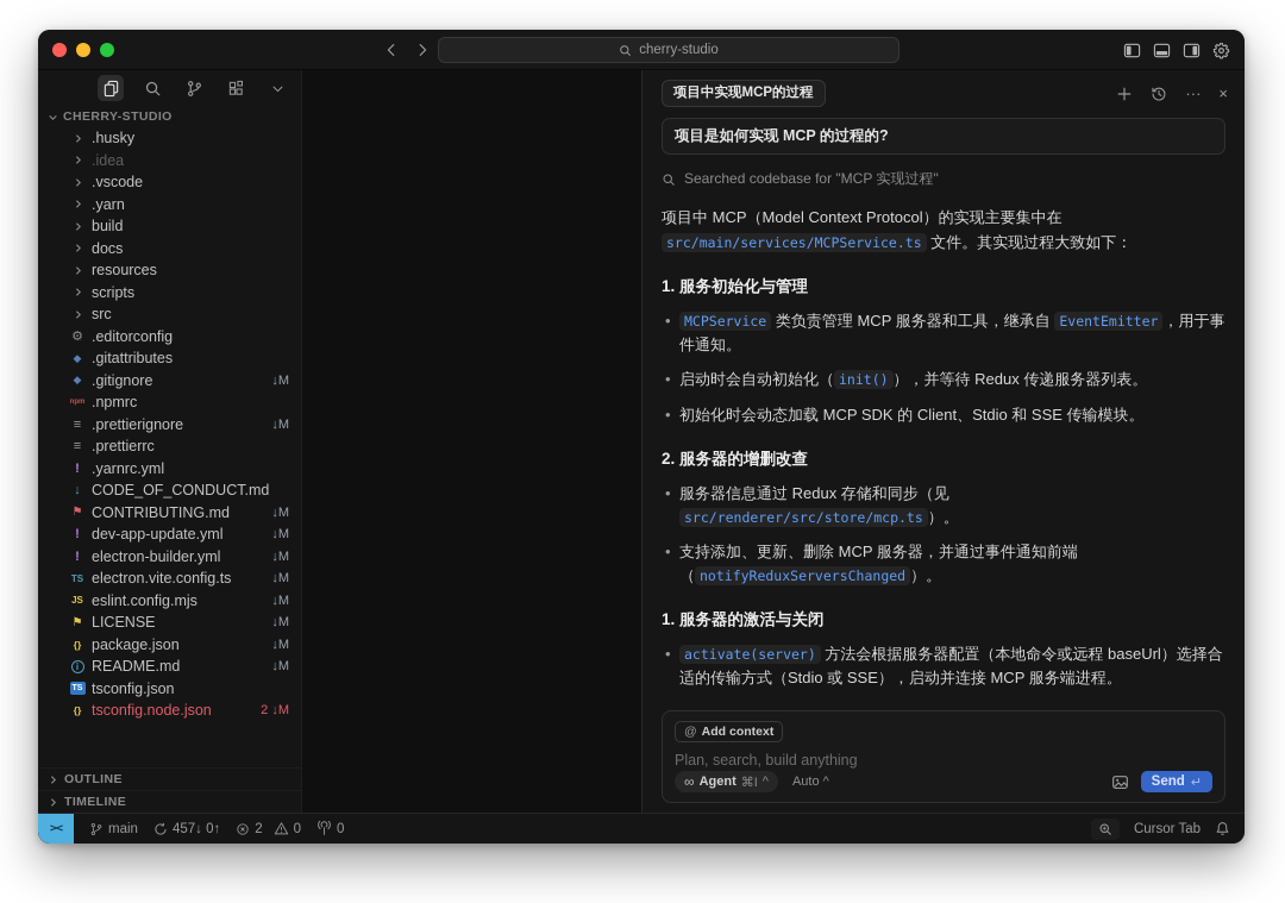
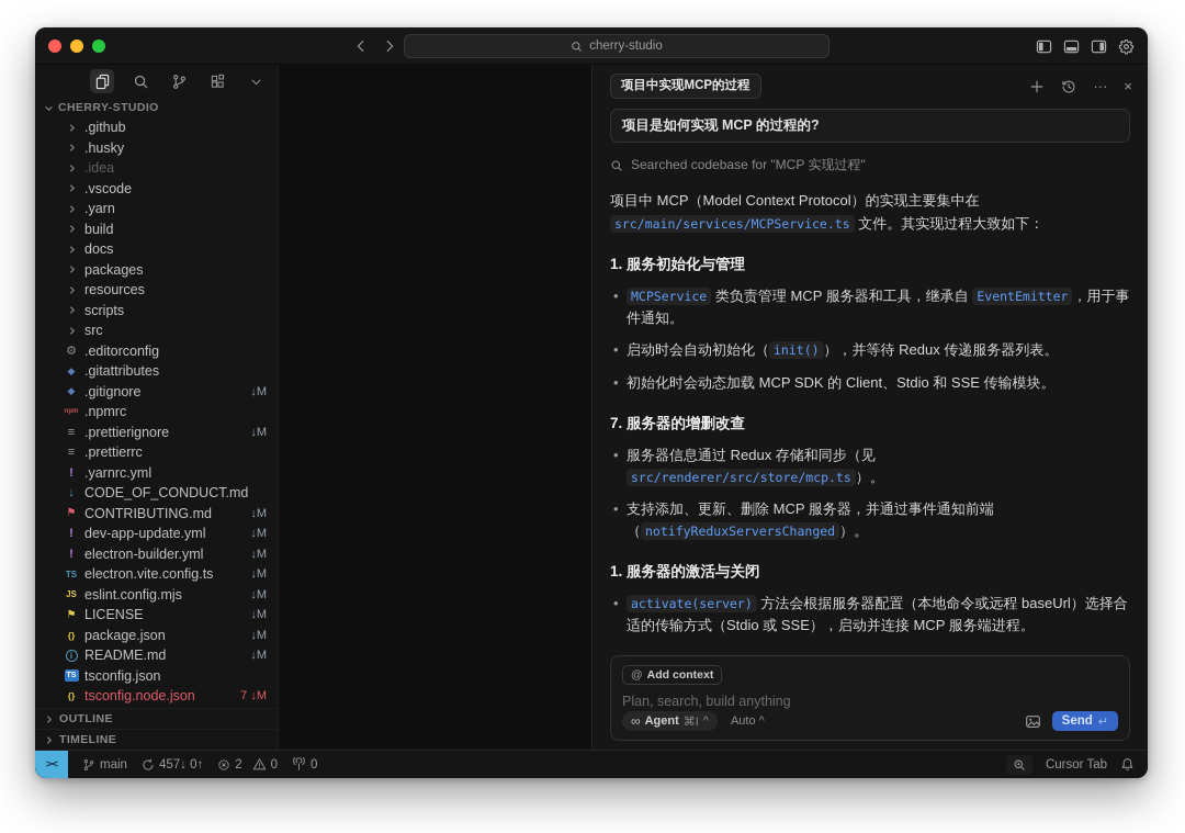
  cherry-studio
  CHERRY-STUDIO
+ .github
  .husky
  .idea
  .vscode
  .yarn
  build
  docs
+ packages
  resources
  scripts
  src
  ⚙
  .editorconfig
  ◆
  .gitattributes
  ◆
  .gitignore
  ↓M
  .npmrc
  ≡
  .prettierignore
  ↓M
  ≡
  .prettierrc
  !
  .yarnrc.yml
  ↓
  CODE_OF_CONDUCT.md
  ⚑
  CONTRIBUTING.md
  ↓M
  !
  dev-app-update.yml
  ↓M
  !
  electron-builder.yml
  ↓M
  TS
  electron.vite.config.ts
  ↓M
  JS
  eslint.config.mjs
  ↓M
  ⚑
  LICENSE
  ↓M
  {}
  package.json
  ↓M
  i
  README.md
  ↓M
  tsconfig.json
  {}
  tsconfig.node.json
- 2 ↓M
+ 7 ↓M
  OUTLINE
  TIMELINE
  项目中实现MCP的过程
  ···
  ×
  项目是如何实现 MCP 的过程的?
  Searched codebase for "MCP 实现过程"
  项目中 MCP（Model Context Protocol）的实现主要集中在 src/main/services/MCPService.ts 文件。其实现过程大致如下：
  1. 服务初始化与管理
  •
  MCPService 类负责管理 MCP 服务器和工具，继承自 EventEmitter ，用于事件通知。
  •
  启动时会自动初始化（ init() ），并等待 Redux 传递服务器列表。
  •
  初始化时会动态加载 MCP SDK 的 Client、Stdio 和 SSE 传输模块。
- 2. 服务器的增删改查
+ 7. 服务器的增删改查
  •
  服务器信息通过 Redux 存储和同步（见 src/renderer/src/store/mcp.ts ）。
  •
  支持添加、更新、删除 MCP 服务器，并通过事件通知前端（ notifyReduxServersChanged ）。
  1. 服务器的激活与关闭
  •
  activate(server) 方法会根据服务器配置（本地命令或远程 baseUrl）选择合适的传输方式（Stdio 或 SSE），启动并连接 MCP 服务端进程。
  @
  Add context
  Plan, search, build anything
  ∞
  Agent
  ⌘I
  ^
  Auto
  ^
  Send
  ↵
  ><
  main
  457↓ 0↑
  2
  0
  0
  Cursor Tab
